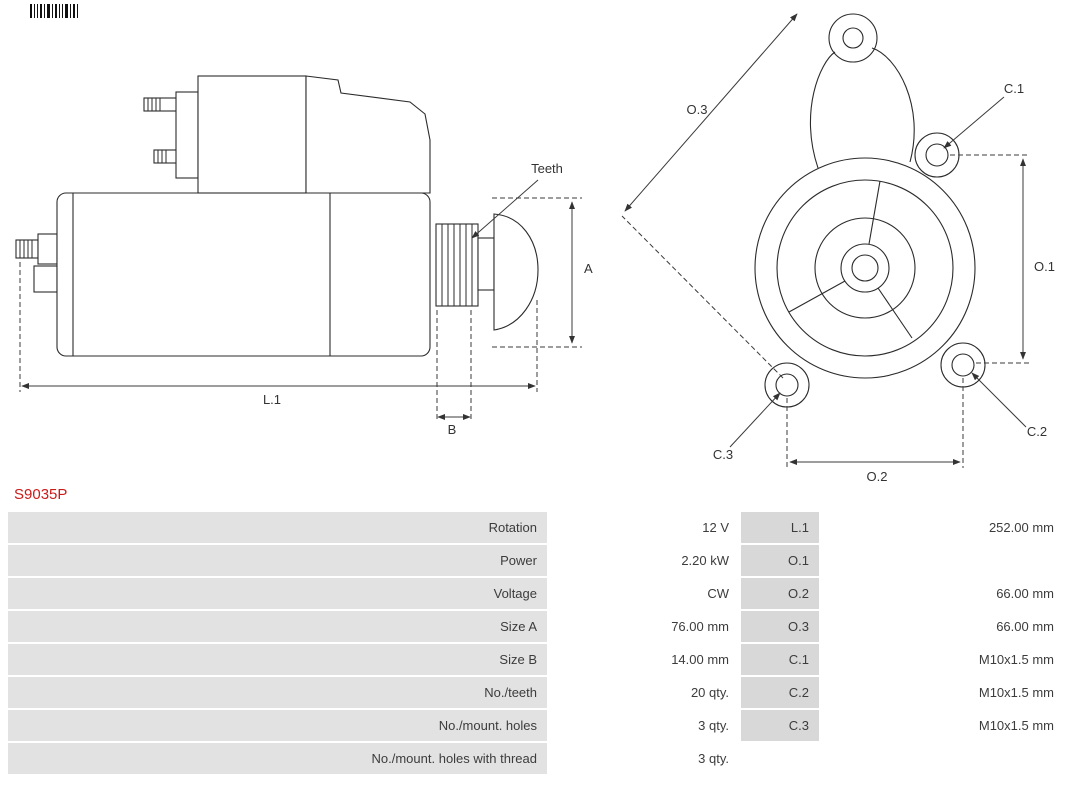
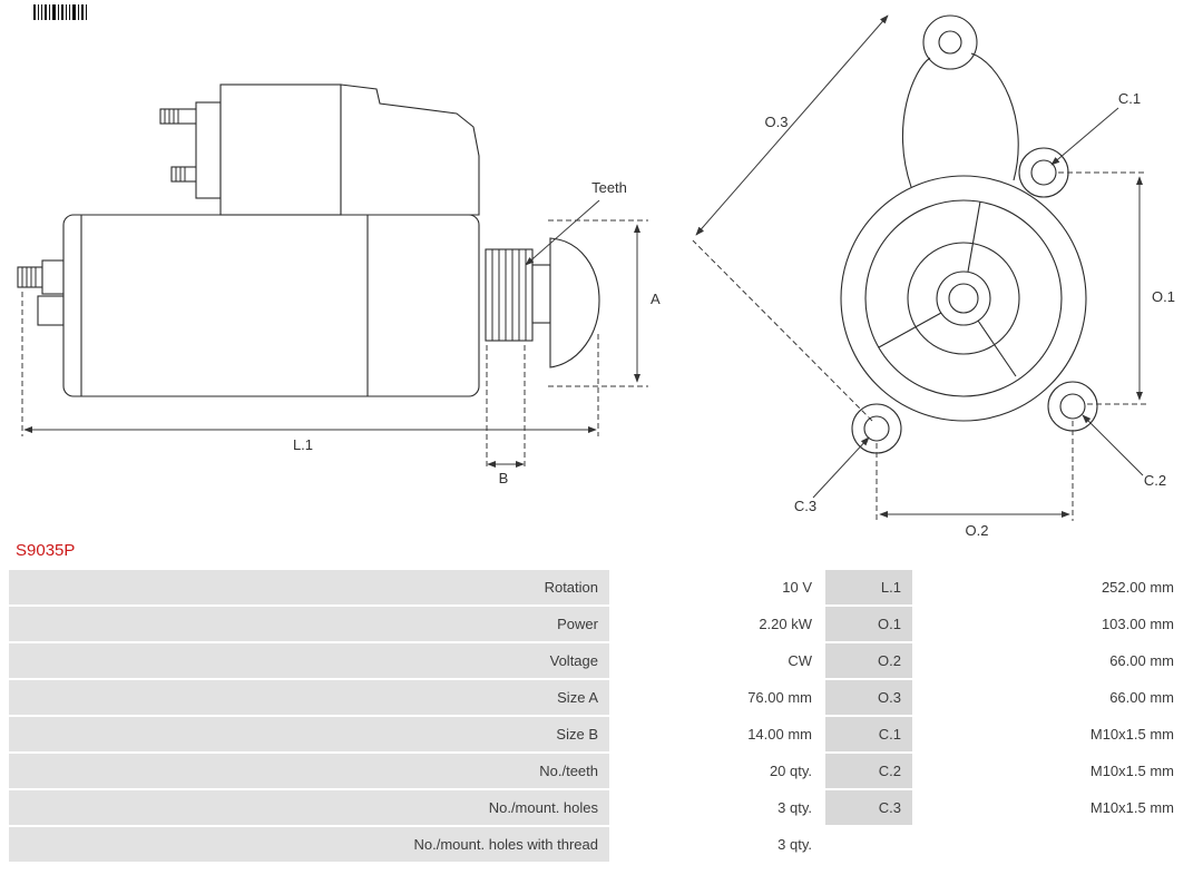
  Teeth
  A
  L.1
  B
  O.3
  O.1
  O.2
  C.1
  C.2
  C.3
  S9035P
  Rotation
- 12 V
+ 10 V
  L.1
  252.00 mm
  Power
  2.20 kW
  O.1
+ 103.00 mm
  Voltage
  CW
  O.2
  66.00 mm
  Size A
  76.00 mm
  O.3
  66.00 mm
  Size B
  14.00 mm
  C.1
  M10x1.5 mm
  No./teeth
  20 qty.
  C.2
  M10x1.5 mm
  No./mount. holes
  3 qty.
  C.3
  M10x1.5 mm
  No./mount. holes with thread
  3 qty.
